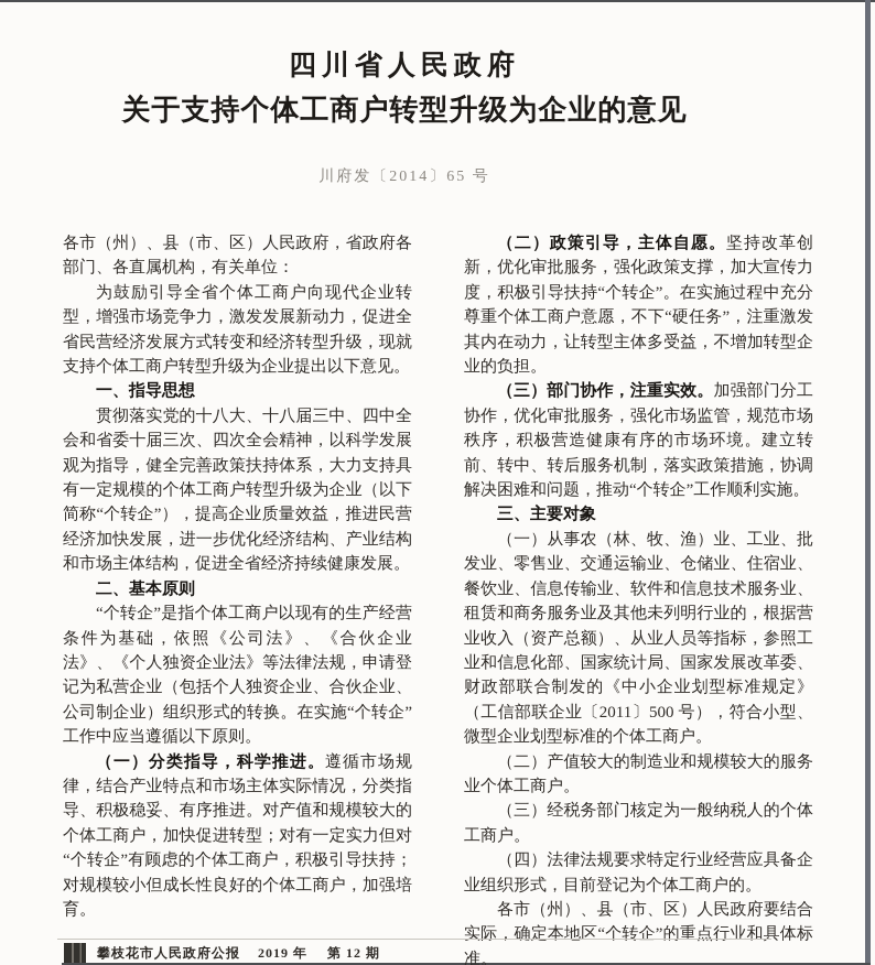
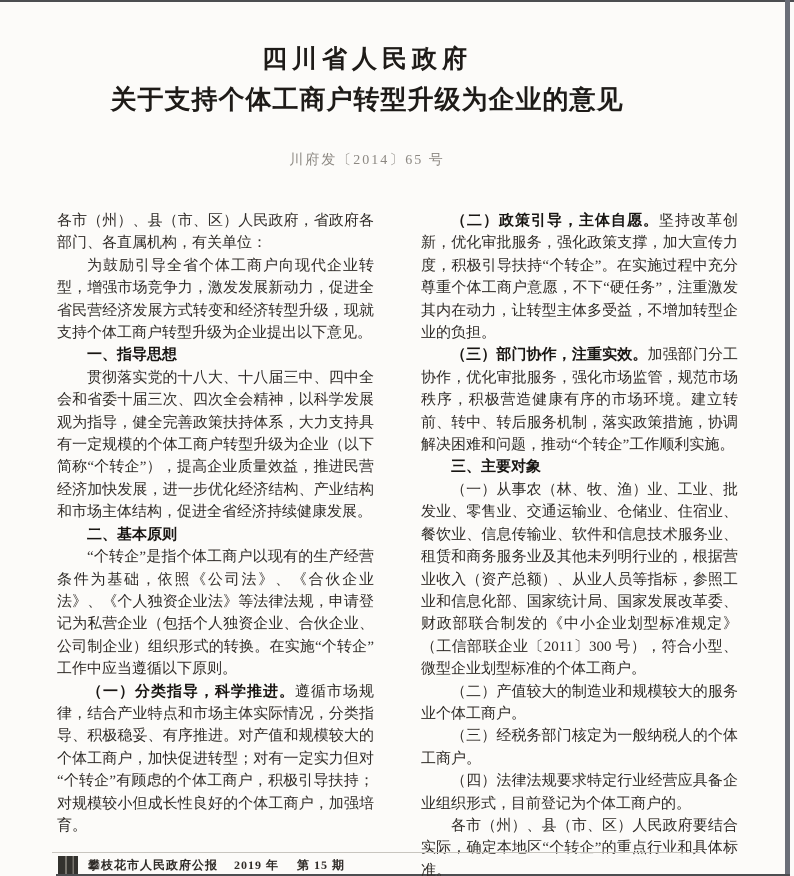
  四川省人民政府
  关于支持个体工商户转型升级为企业的意见
  川府发〔2014〕65 号
  各市（州）、县（市、区）人民政府，省政府各部门、各直属机构，有关单位：
  为鼓励引导全省个体工商户向现代企业转型，增强市场竞争力，激发发展新动力，促进全省民营经济发展方式转变和经济转型升级，现就支持个体工商户转型升级为企业提出以下意见。
  一、指导思想
  贯彻落实党的十八大、十八届三中、四中全会和省委十届三次、四次全会精神，以科学发展观为指导，健全完善政策扶持体系，大力支持具有一定规模的个体工商户转型升级为企业（以下简称“个转企”），提高企业质量效益，推进民营经济加快发展，进一步优化经济结构、产业结构和市场主体结构，促进全省经济持续健康发展。
  二、基本原则
  “个转企”是指个体工商户以现有的生产经营条件为基础，依照《公司法》、《合伙企业法》、《个人独资企业法》等法律法规，申请登记为私营企业（包括个人独资企业、合伙企业、公司制企业）组织形式的转换。在实施“个转企”工作中应当遵循以下原则。
  （一）分类指导，科学推进。遵循市场规律，结合产业特点和市场主体实际情况，分类指导、积极稳妥、有序推进。对产值和规模较大的个体工商户，加快促进转型；对有一定实力但对“个转企”有顾虑的个体工商户，积极引导扶持；对规模较小但成长性良好的个体工商户，加强培育。
  （二）政策引导，主体自愿。坚持改革创新，优化审批服务，强化政策支撑，加大宣传力度，积极引导扶持“个转企”。在实施过程中充分尊重个体工商户意愿，不下“硬任务”，注重激发其内在动力，让转型主体多受益，不增加转型企业的负担。
  （三）部门协作，注重实效。加强部门分工协作，优化审批服务，强化市场监管，规范市场秩序，积极营造健康有序的市场环境。建立转前、转中、转后服务机制，落实政策措施，协调解决困难和问题，推动“个转企”工作顺利实施。
  三、主要对象
- （一）从事农（林、牧、渔）业、工业、批发业、零售业、交通运输业、仓储业、住宿业、餐饮业、信息传输业、软件和信息技术服务业、租赁和商务服务业及其他未列明行业的，根据营业收入（资产总额）、从业人员等指标，参照工业和信息化部、国家统计局、国家发展改革委、财政部联合制发的《中小企业划型标准规定》（工信部联企业〔2011〕500 号），符合小型、微型企业划型标准的个体工商户。
+ （一）从事农（林、牧、渔）业、工业、批发业、零售业、交通运输业、仓储业、住宿业、餐饮业、信息传输业、软件和信息技术服务业、租赁和商务服务业及其他未列明行业的，根据营业收入（资产总额）、从业人员等指标，参照工业和信息化部、国家统计局、国家发展改革委、财政部联合制发的《中小企业划型标准规定》（工信部联企业〔2011〕300 号），符合小型、微型企业划型标准的个体工商户。
  （二）产值较大的制造业和规模较大的服务业个体工商户。
  （三）经税务部门核定为一般纳税人的个体工商户。
  （四）法律法规要求特定行业经营应具备企业组织形式，目前登记为个体工商户的。
  各市（州）、县（市、区）人民政府要结合实际，确定本地区“个转企”的重点行业和具体标准。
  攀枝花市人民政府公报
  2019 年
- 第 12 期
+ 第 15 期
